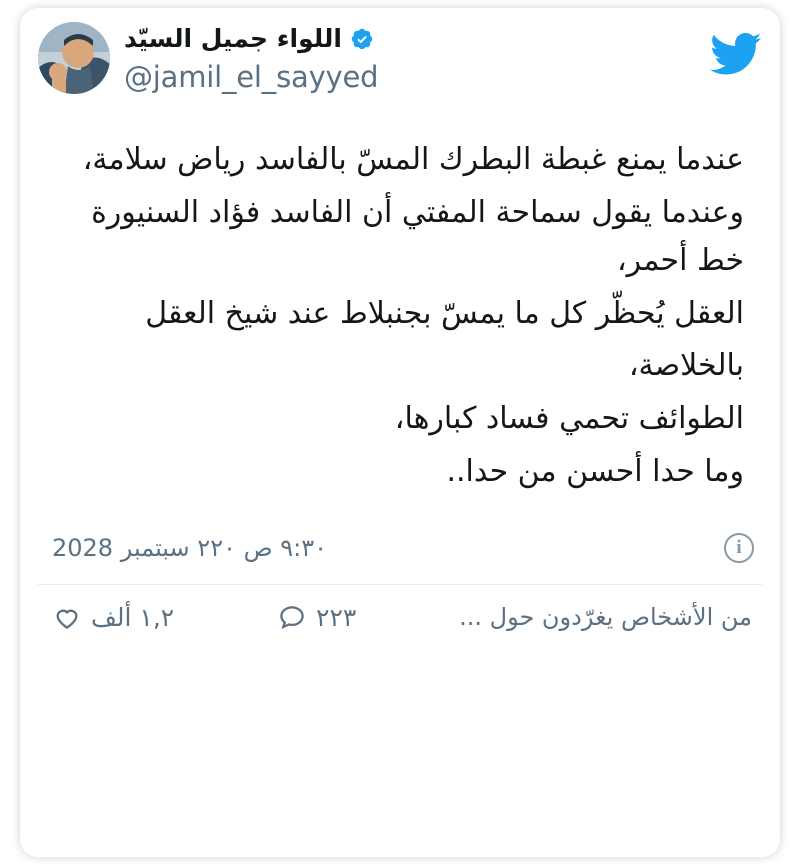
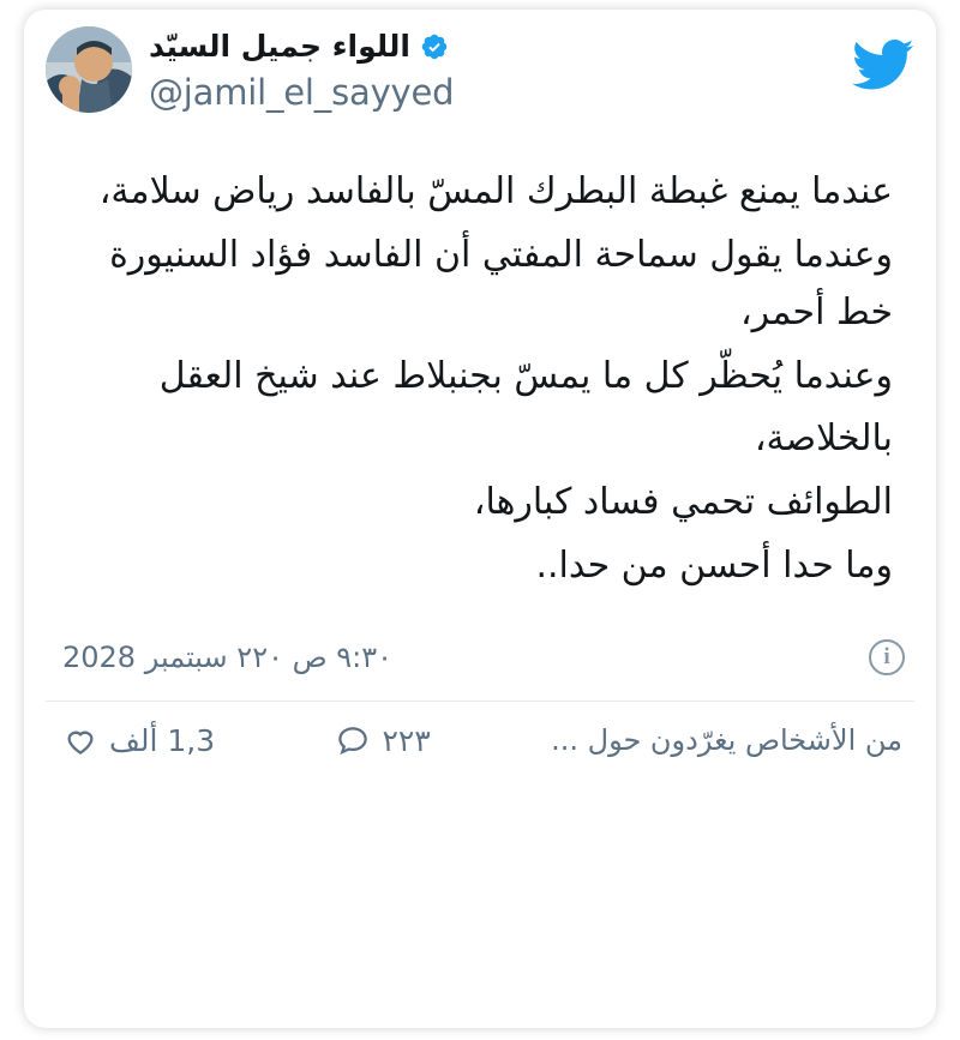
  اللواء جميل السيّد
  @jamil_el_sayyed
  عندما يمنع غبطة البطرك المسّ بالفاسد رياض سلامة،
  وعندما يقول سماحة المفتي أن الفاسد فؤاد السنيورة خط أحمر،
- العقل يُحظّر كل ما يمسّ بجنبلاط عند شيخ العقل
+ وعندما يُحظّر كل ما يمسّ بجنبلاط عند شيخ العقل
  بالخلاصة،
  الطوائف تحمي فساد كبارها،
  وما حدا أحسن من حدا..
  ٩:٣٠ ص ٢٢٠ سبتمبر 2028
  i
- ١,٢ ألف
+ 1,3 ألف
  ٢٢٣
  من الأشخاص يغرّدون حول ...
